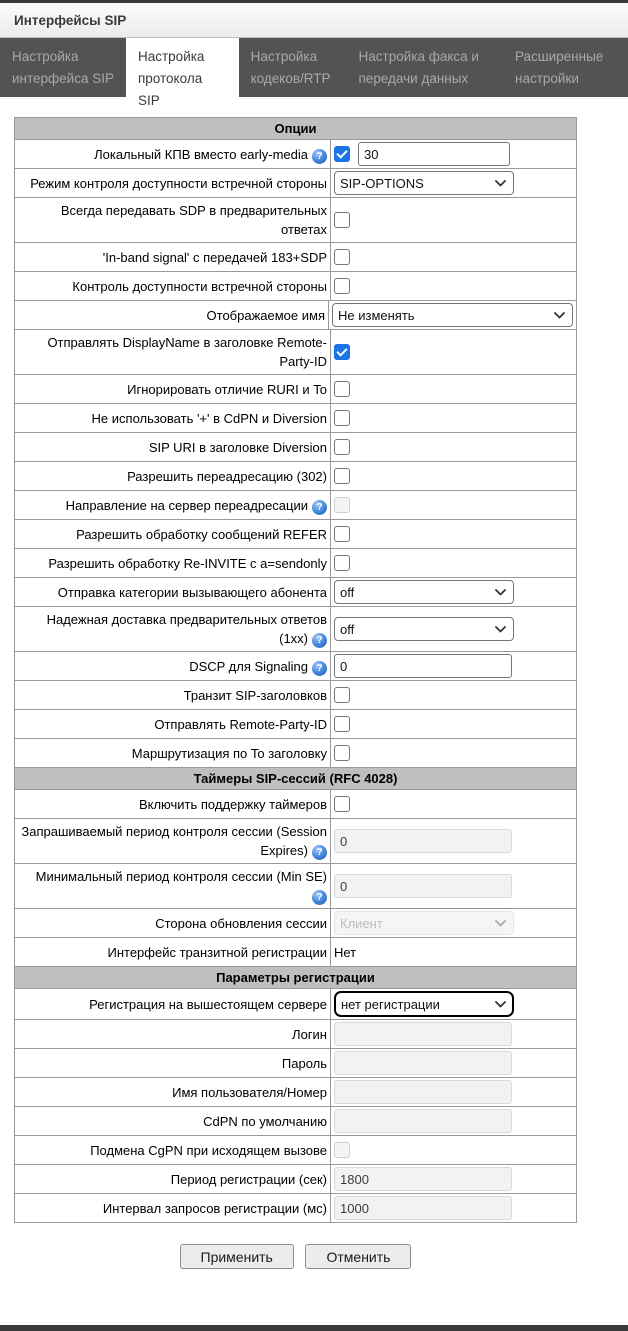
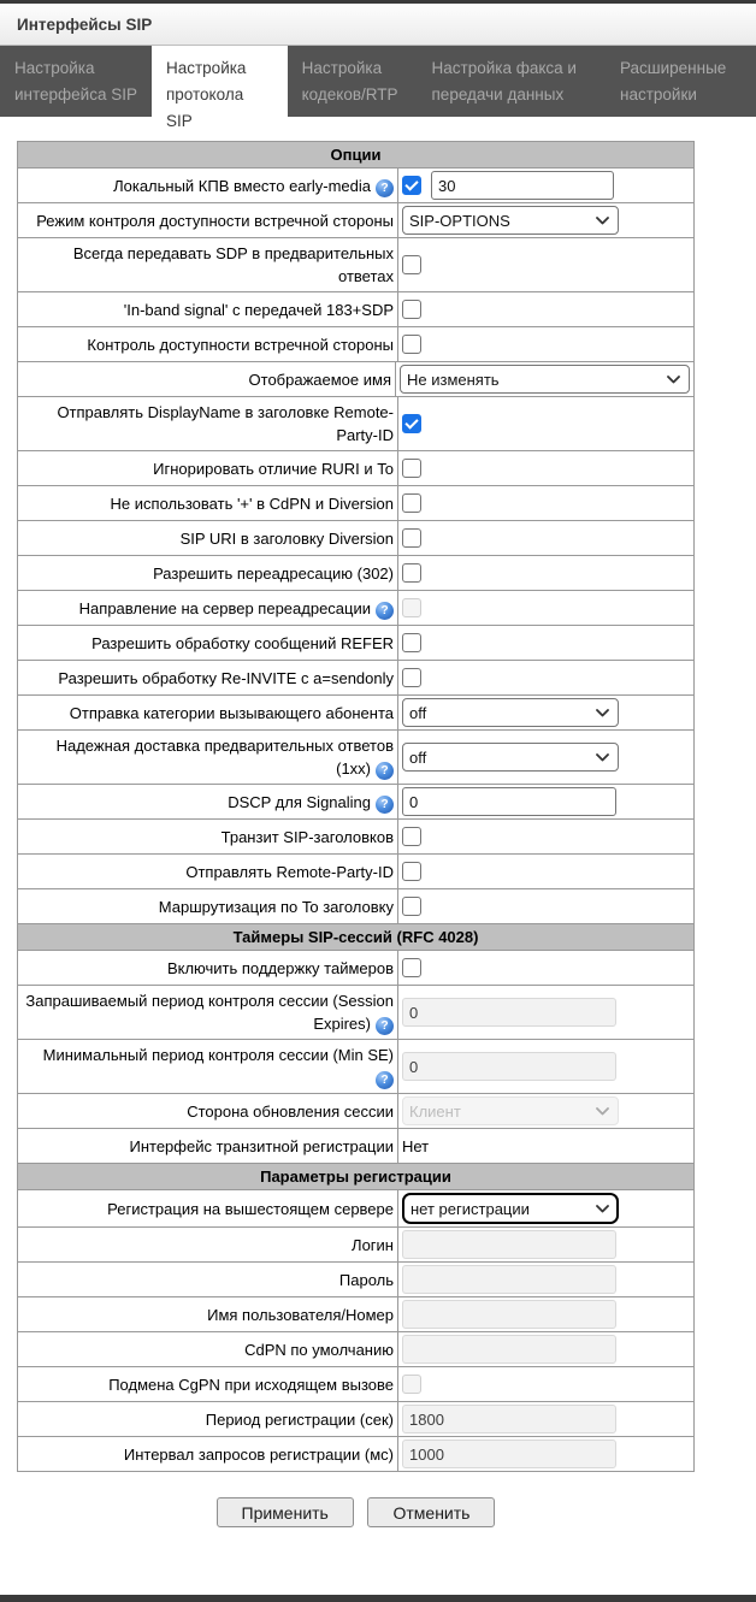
  Интерфейсы SIP
  Настройка интерфейса SIP
  Настройка протокола SIP
  Настройка кодеков/RTP
  Настройка факса и передачи данных
  Расширенные настройки
  Опции
  Локальный КПВ вместо early-media ?
  30
  Режим контроля доступности встречной стороны
  SIP-OPTIONS
  Всегда передавать SDP в предварительных ответах
  'In-band signal' с передачей 183+SDP
  Контроль доступности встречной стороны
  Отображаемое имя
  Не изменять
  Отправлять DisplayName в заголовке Remote-Party-ID
  Игнорировать отличие RURI и To
  Не использовать '+' в CdPN и Diversion
- SIP URI в заголовке Diversion
+ SIP URI в заголовку Diversion
  Разрешить переадресацию (302)
  Направление на сервер переадресации ?
  Разрешить обработку сообщений REFER
  Разрешить обработку Re-INVITE с a=sendonly
  Отправка категории вызывающего абонента
  off
  Надежная доставка предварительных ответов (1xx) ?
  off
  DSCP для Signaling ?
  0
  Транзит SIP-заголовков
  Отправлять Remote-Party-ID
  Маршрутизация по To заголовку
  Таймеры SIP-сессий (RFC 4028)
  Включить поддержку таймеров
  Запрашиваемый период контроля сессии (Session Expires) ?
  0
  Минимальный период контроля сессии (Min SE)?
  0
  Сторона обновления сессии
  Клиент
  Интерфейс транзитной регистрации
  Нет
  Параметры регистрации
  Регистрация на вышестоящем сервере
  нет регистрации
  Логин
  Пароль
  Имя пользователя/Номер
  CdPN по умолчанию
  Подмена CgPN при исходящем вызове
  Период регистрации (сек)
  1800
  Интервал запросов регистрации (мс)
  1000
  Применить Отменить
